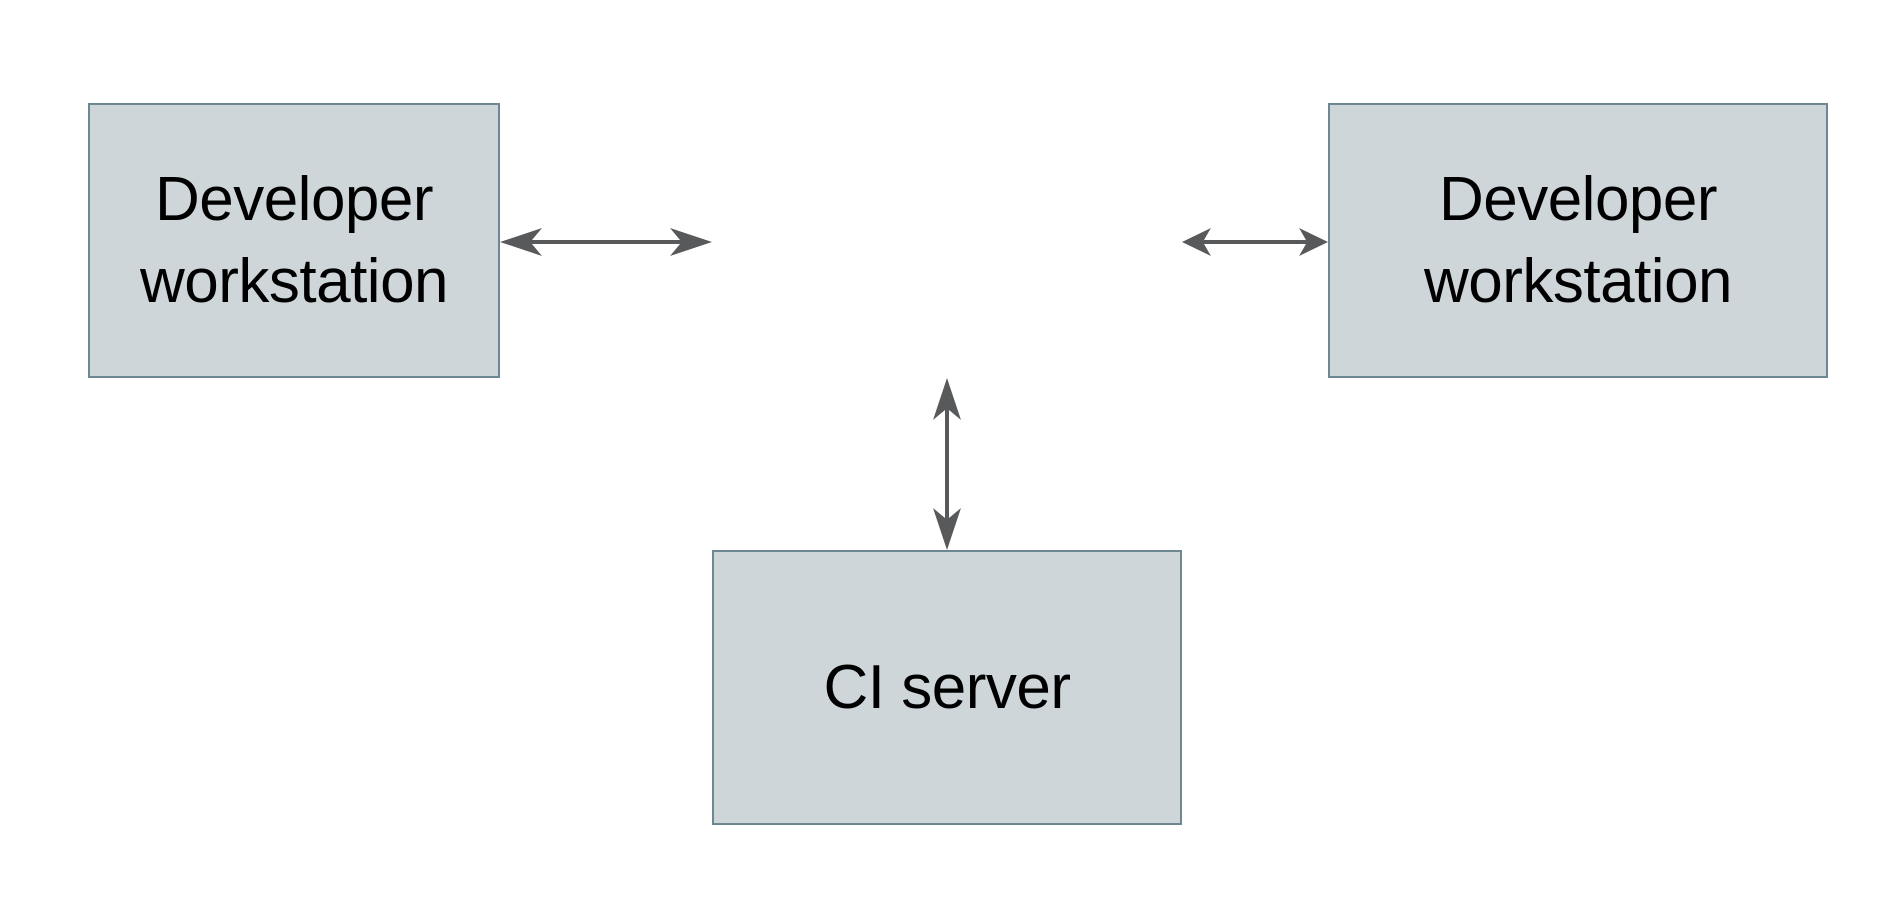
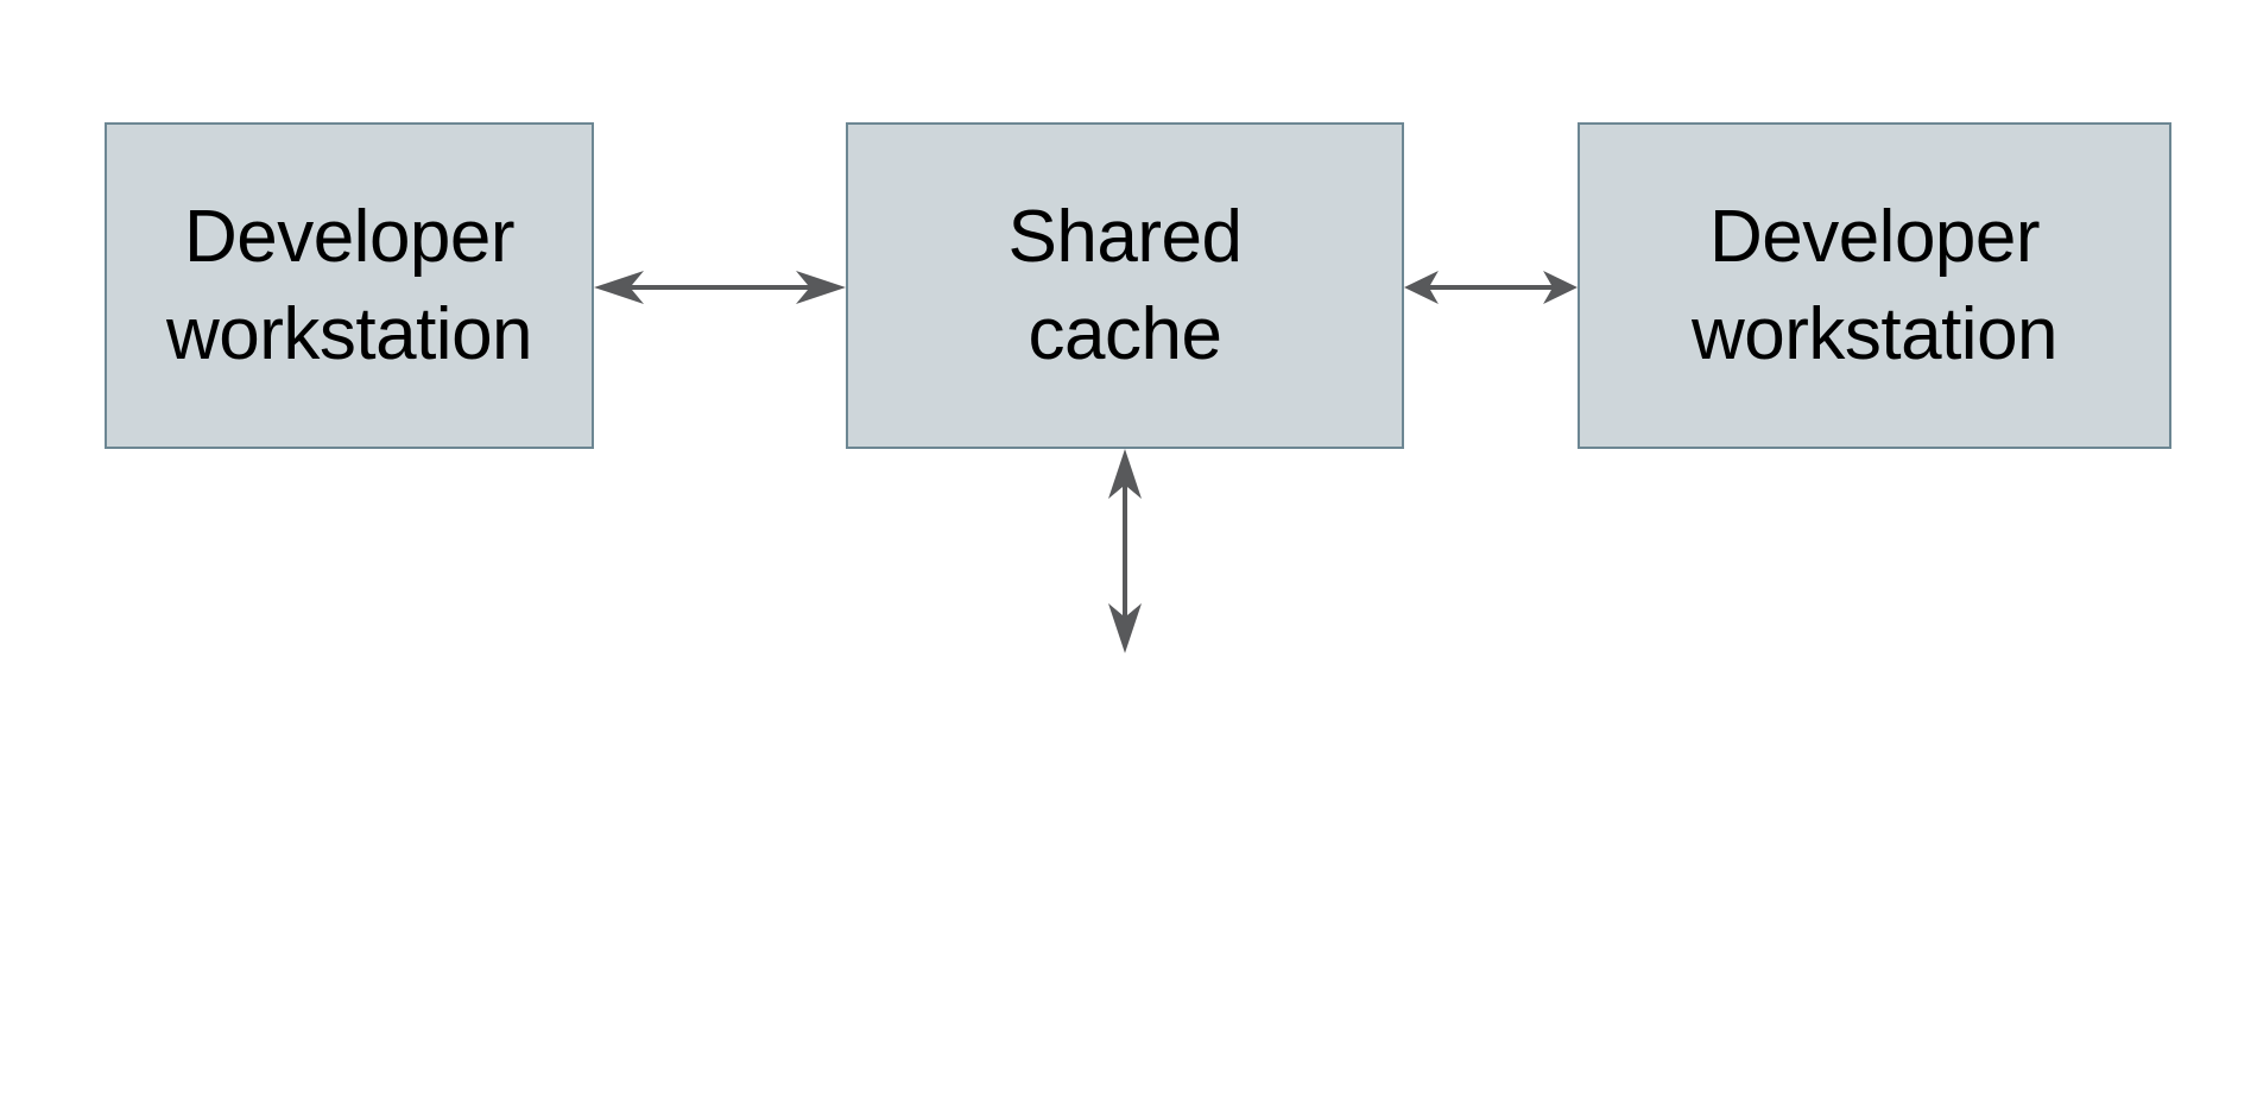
  Developer
  workstation
+ Shared
+ cache
  Developer
  workstation
- CI server
